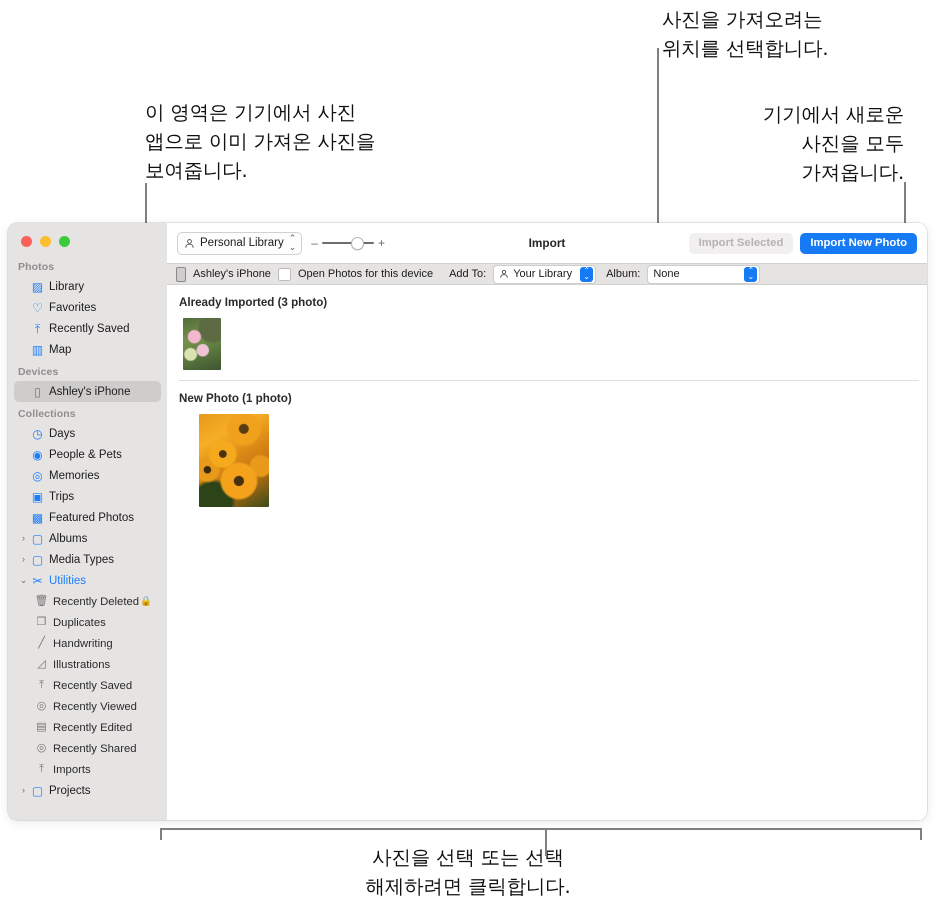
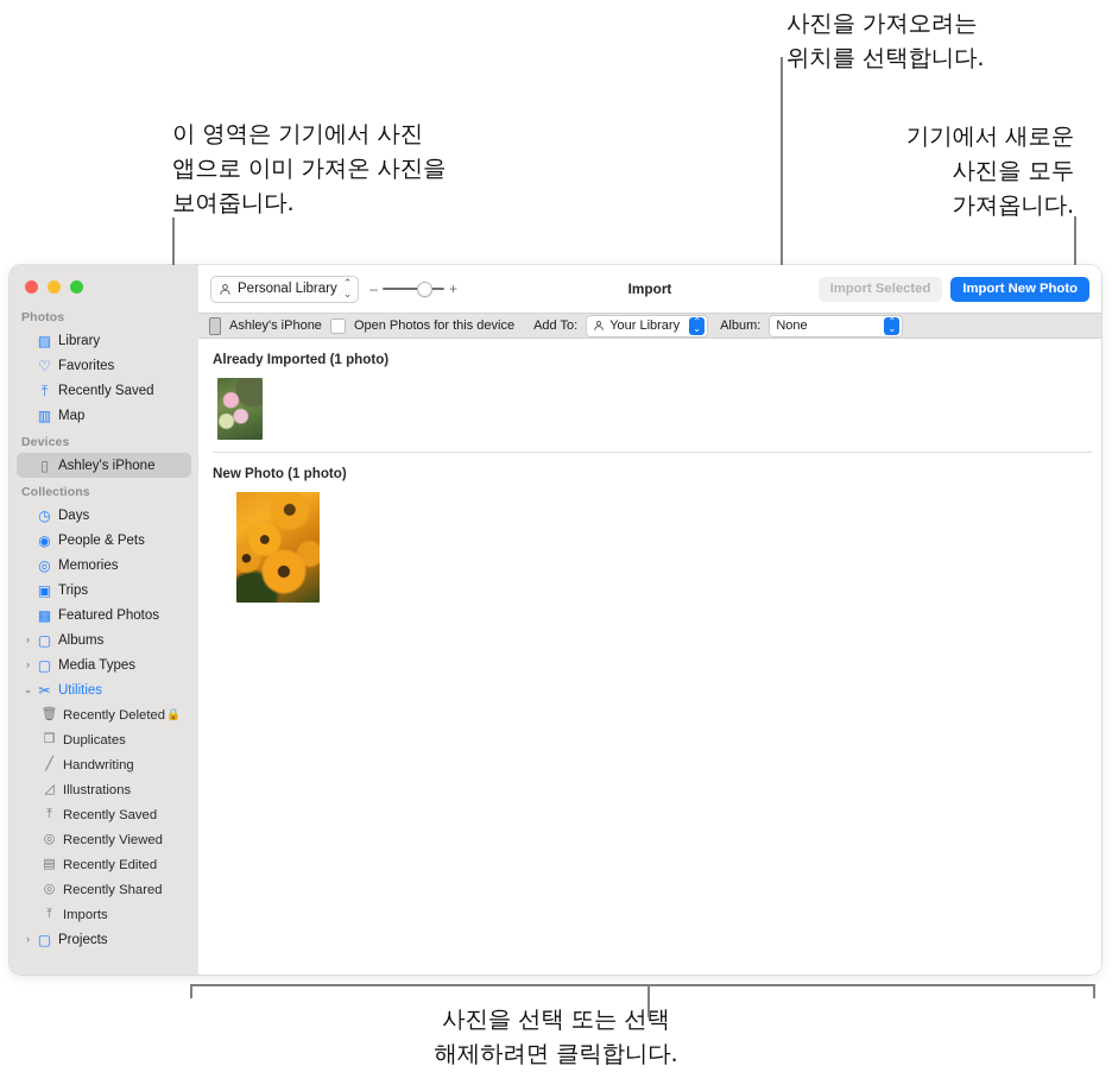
  이 영역은 기기에서 사진
  앱으로 이미 가져온 사진을
  보여줍니다.
  사진을 가져오려는
  위치를 선택합니다.
  기기에서 새로운
  사진을 모두
  가져옵니다.
  사진을 선택 또는 선택
  해제하려면 클릭합니다.
  Photos
  ▨
  Library
  ♡
  Favorites
  ⤒
  Recently Saved
  ▥
  Map
  Devices
  ▯
  Ashley's iPhone
  Collections
  ◷
  Days
  ◉
  People & Pets
  ◎
  Memories
  ▣
  Trips
  ▩
  Featured Photos
  ›
  ▢
  Albums
  ›
  ▢
  Media Types
  ⌄
  ✂
  Utilities
  🗑
  Recently Deleted
  🔒
  ❐
  Duplicates
  ╱
  Handwriting
  ◿
  Illustrations
  ⤒
  Recently Saved
  ◎
  Recently Viewed
  ▤
  Recently Edited
  ◎
  Recently Shared
  ⤒
  Imports
  ›
  ▢
  Projects
  Personal Library
  ⌃
  ⌄
  –
  +
  Import
  Import Selected
  Import New Photo
  Ashley's iPhone
  Open Photos for this device
  Add To:
  Your Library
  ⌃
  ⌄
  Album:
  None
  ⌃
  ⌄
- Already Imported (3 photo)
+ Already Imported (1 photo)
  New Photo (1 photo)
